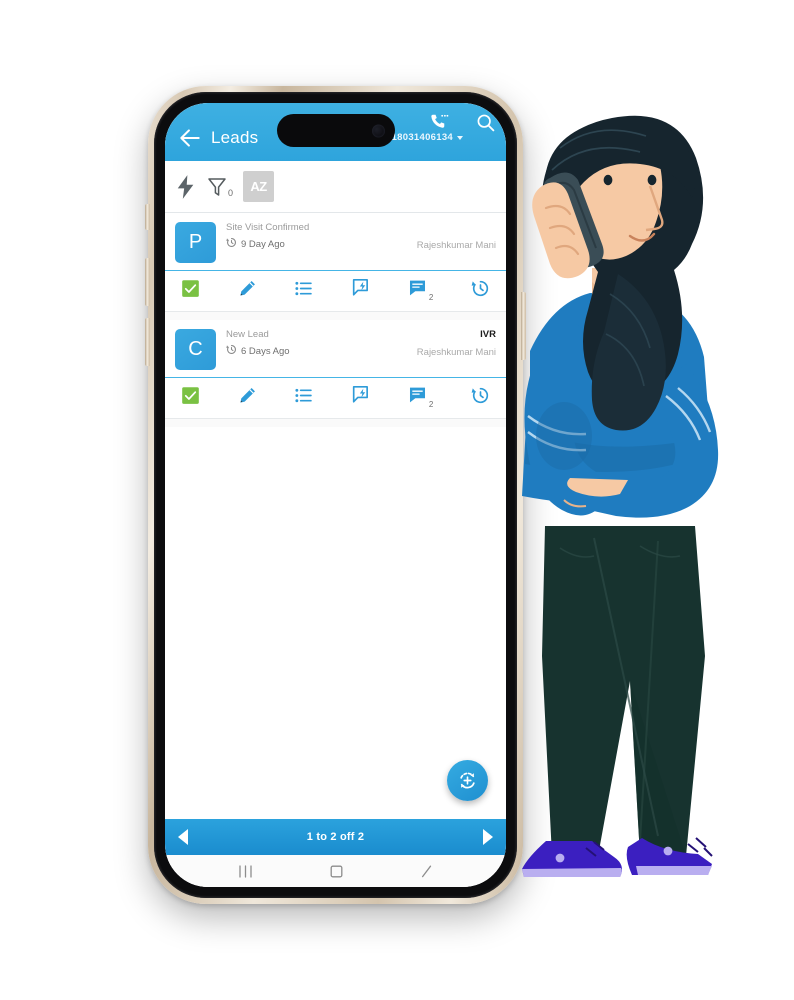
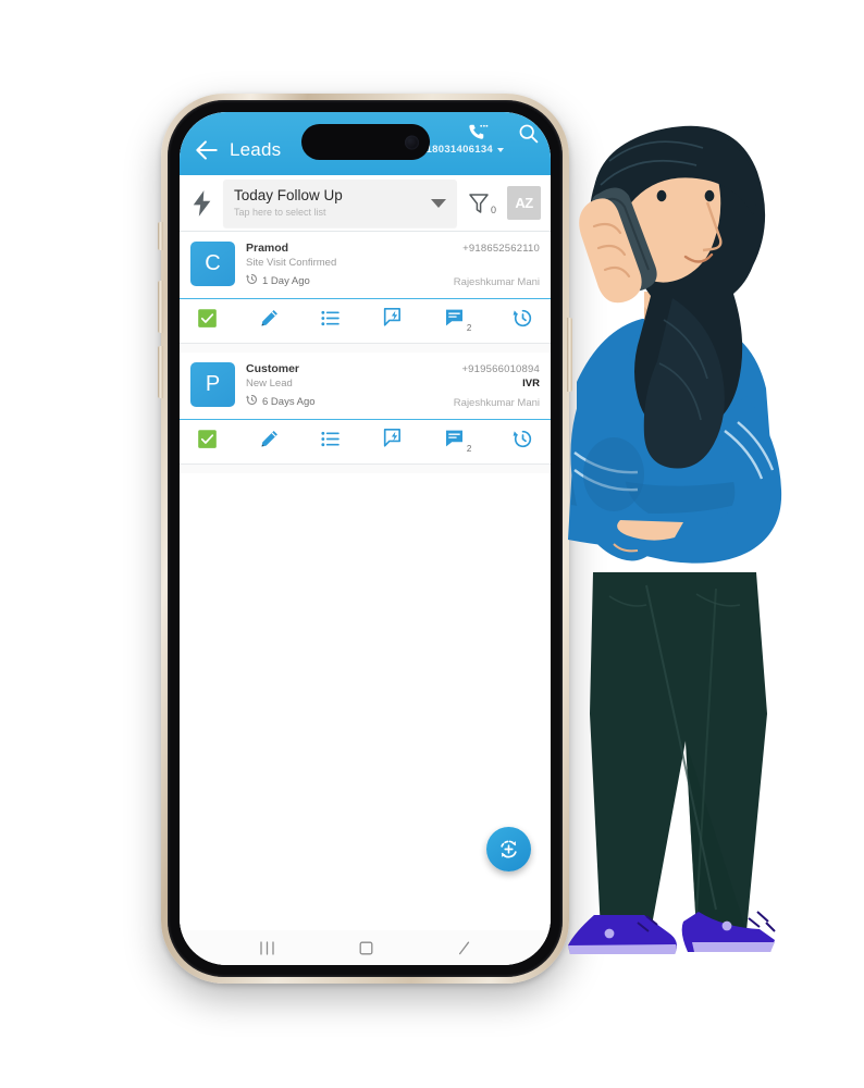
  Leads
  18031406134
+ Today Follow Up
+ Tap here to select list
  0
  AZ
- P
+ C
+ Pramod
+ +918652562110
  Site Visit Confirmed
- 9 Day Ago
+ 1 Day Ago
  Rajeshkumar Mani
  2
- C
+ P
+ Customer
+ +919566010894
  New Lead
  IVR
  6 Days Ago
  Rajeshkumar Mani
  2
- 1 to 2 off 2
